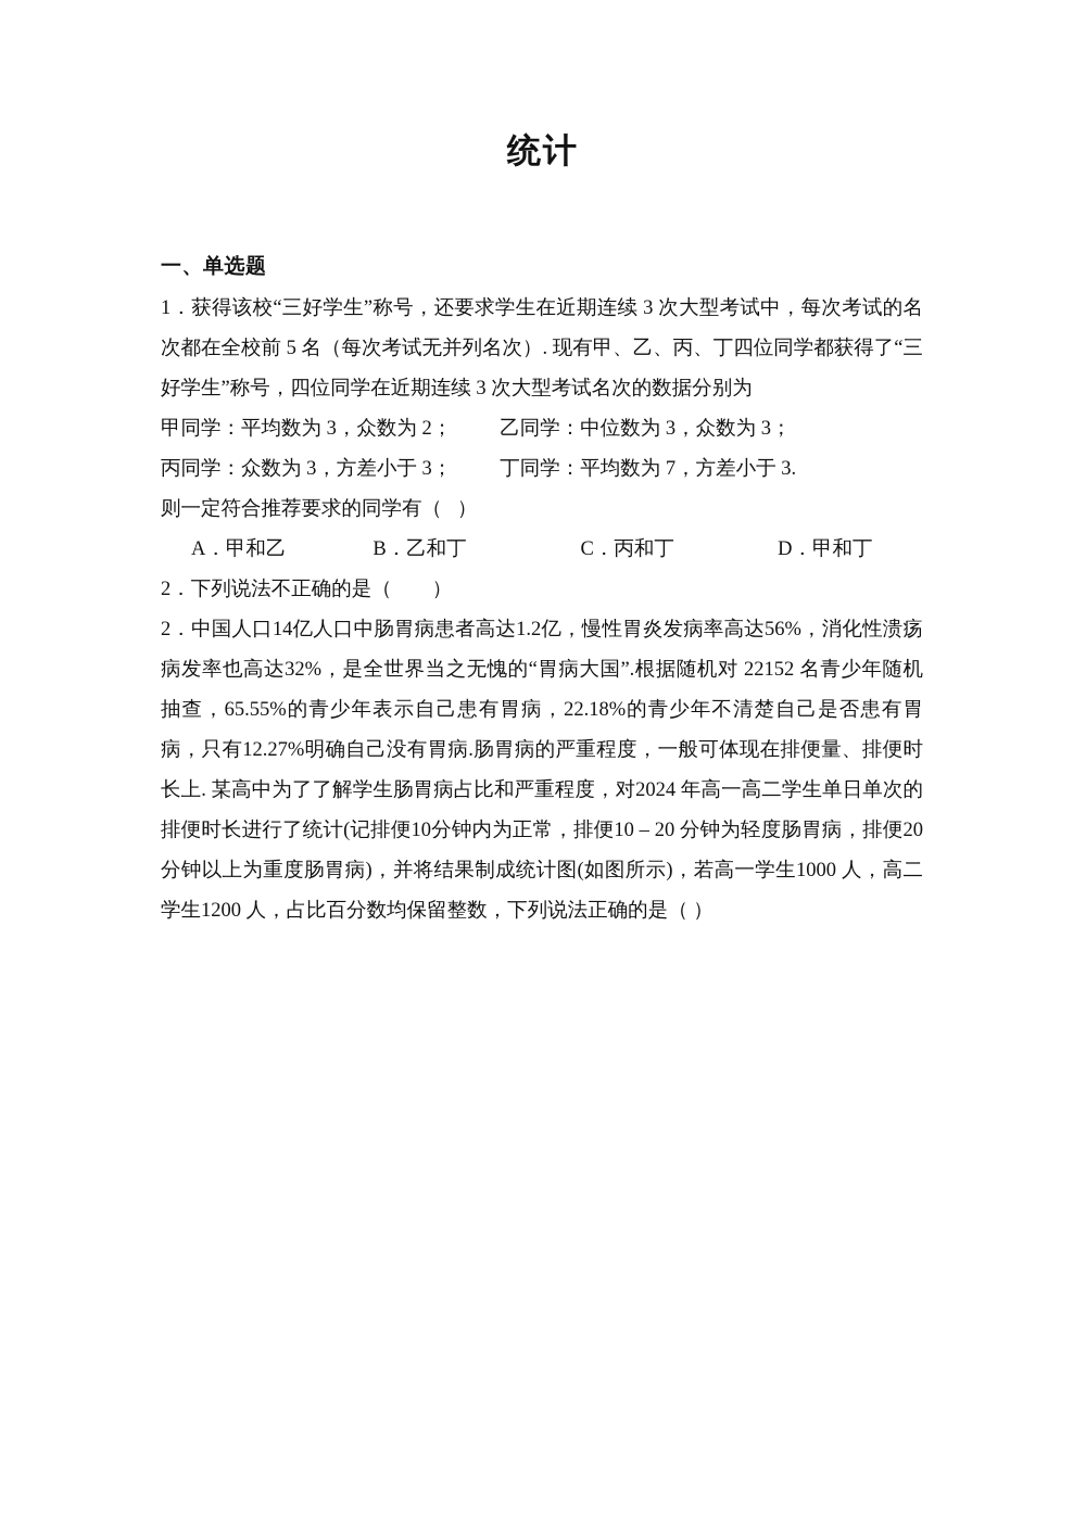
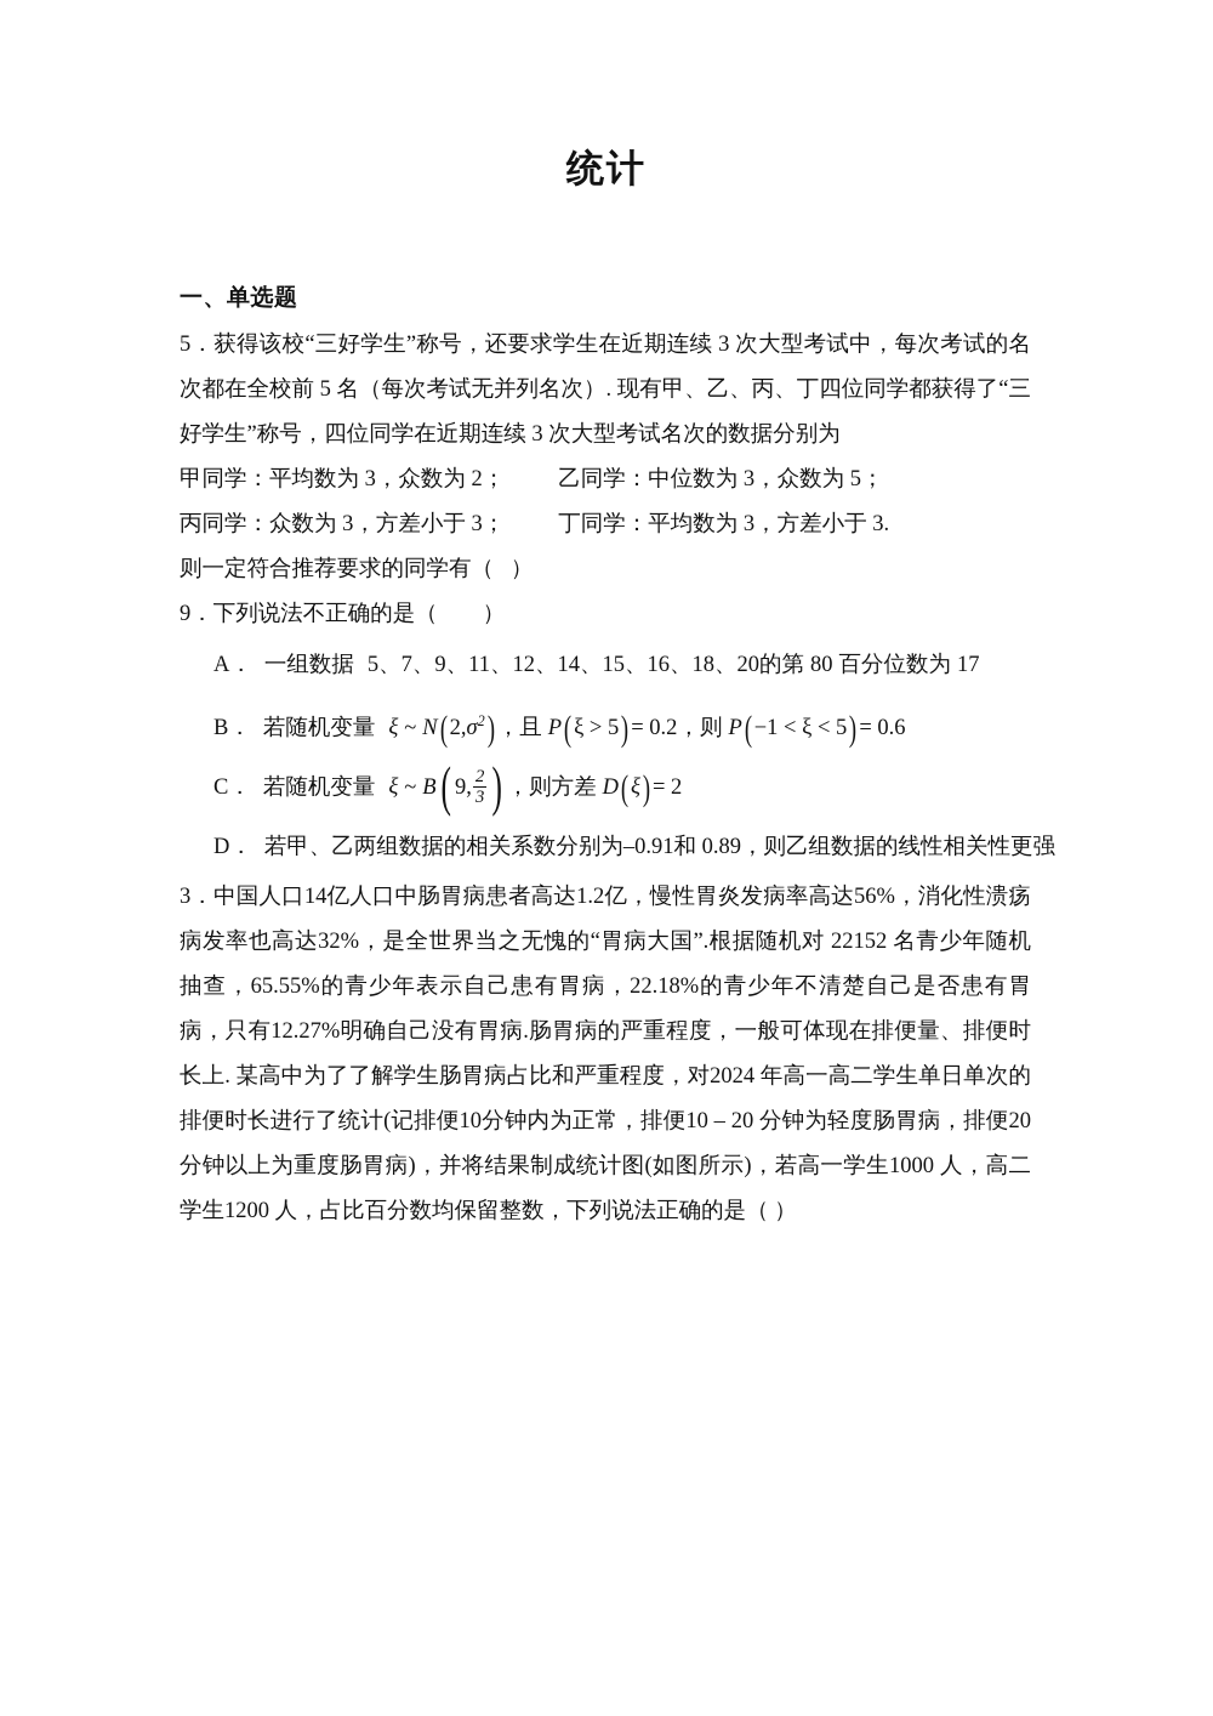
  统计
  一、单选题
- 1．获得该校“三好学生”称号，还要求学生在近期连续 3 次大型考试中，每次考试的名次都在全校前 5 名（每次考试无并列名次）. 现有甲、乙、丙、丁四位同学都获得了“三好学生”称号，四位同学在近期连续 3 次大型考试名次的数据分别为
+ 5．获得该校“三好学生”称号，还要求学生在近期连续 3 次大型考试中，每次考试的名次都在全校前 5 名（每次考试无并列名次）. 现有甲、乙、丙、丁四位同学都获得了“三好学生”称号，四位同学在近期连续 3 次大型考试名次的数据分别为
- 甲同学：平均数为 3，众数为 2； 乙同学：中位数为 3，众数为 3；
+ 甲同学：平均数为 3，众数为 2； 乙同学：中位数为 3，众数为 5；
- 丙同学：众数为 3，方差小于 3； 丁同学：平均数为 7，方差小于 3.
+ 丙同学：众数为 3，方差小于 3； 丁同学：平均数为 3，方差小于 3.
  则一定符合推荐要求的同学有（ ）
- A．甲和乙
- B．乙和丁
- C．丙和丁
- D．甲和丁
- 2．下列说法不正确的是（ ）
+ 9．下列说法不正确的是（ ）
+ A． 一组数据 5、7、9、11、12、14、15、16、18、20的第 80 百分位数为 17
+ B． 若随机变量 ξ ~ N(2,σ2 )，且 P(ξ > 5)= 0.2，则 P(−1 < ξ < 5)= 0.6
+ C． 若随机变量 ξ ~ B ( 9,
+ 2
+ 3
+ ) ，则方差 D(ξ)= 2
+ D． 若甲、乙两组数据的相关系数分别为–0.91和 0.89，则乙组数据的线性相关性更强
- 2．中国人口14亿人口中肠胃病患者高达1.2亿，慢性胃炎发病率高达56%，消化性溃疡病发率也高达32%，是全世界当之无愧的“胃病大国”.根据随机对 22152 名青少年随机抽查，65.55%的青少年表示自己患有胃病，22.18%的青少年不清楚自己是否患有胃病，只有12.27%明确自己没有胃病.肠胃病的严重程度，一般可体现在排便量、排便时长上. 某高中为了了解学生肠胃病占比和严重程度，对2024 年高一高二学生单日单次的排便时长进行了统计(记排便10分钟内为正常，排便10 – 20 分钟为轻度肠胃病，排便20 分钟以上为重度肠胃病)，并将结果制成统计图(如图所示)，若高一学生1000 人，高二学生1200 人，占比百分数均保留整数，下列说法正确的是（ ）
+ 3．中国人口14亿人口中肠胃病患者高达1.2亿，慢性胃炎发病率高达56%，消化性溃疡病发率也高达32%，是全世界当之无愧的“胃病大国”.根据随机对 22152 名青少年随机抽查，65.55%的青少年表示自己患有胃病，22.18%的青少年不清楚自己是否患有胃病，只有12.27%明确自己没有胃病.肠胃病的严重程度，一般可体现在排便量、排便时长上. 某高中为了了解学生肠胃病占比和严重程度，对2024 年高一高二学生单日单次的排便时长进行了统计(记排便10分钟内为正常，排便10 – 20 分钟为轻度肠胃病，排便20 分钟以上为重度肠胃病)，并将结果制成统计图(如图所示)，若高一学生1000 人，高二学生1200 人，占比百分数均保留整数，下列说法正确的是（ ）
